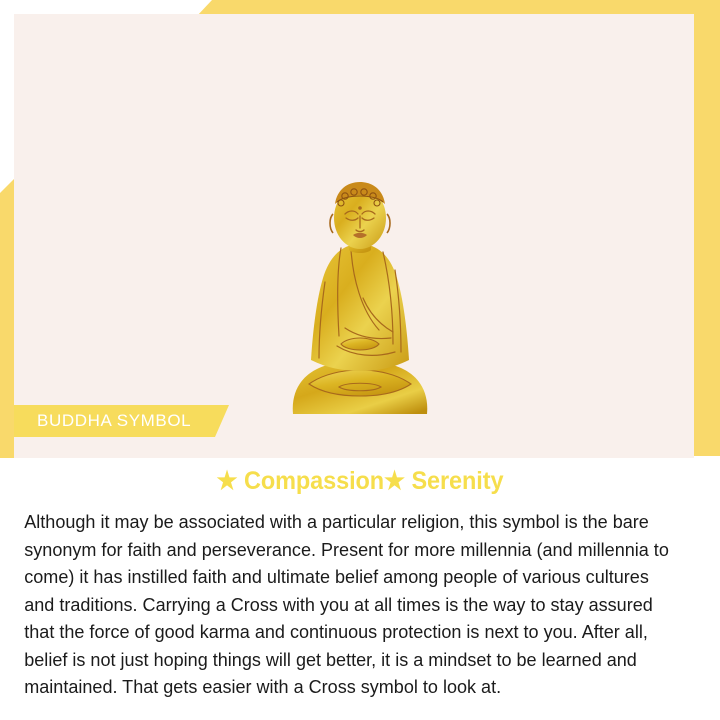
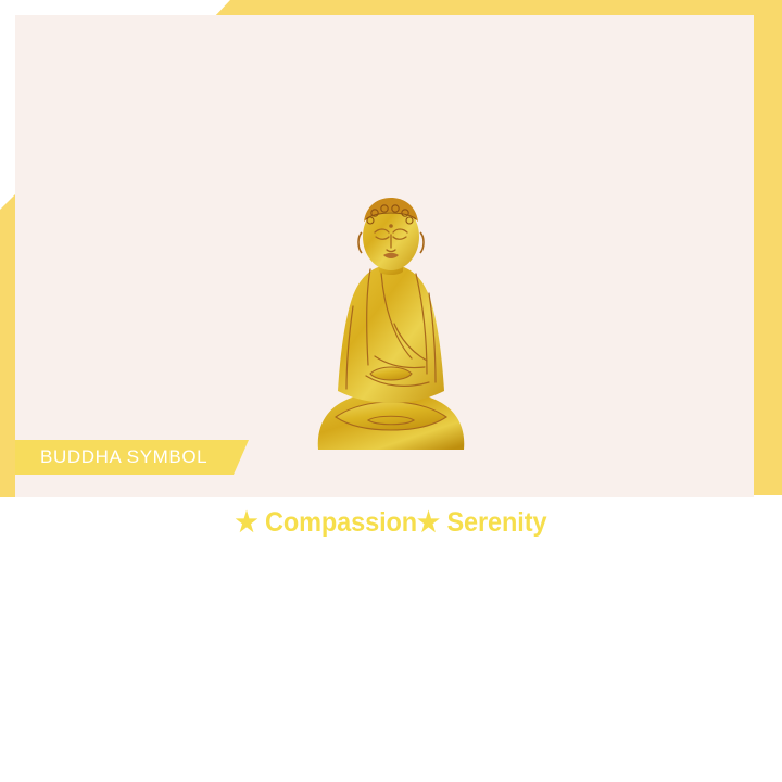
  BUDDHA SYMBOL
  ★ Compassion★ Serenity
- Although it may be associated with a particular religion, this symbol is the bare synonym for faith and perseverance. Present for more millennia (and millennia to come) it has instilled faith and ultimate belief among people of various cultures and traditions. Carrying a Cross with you at all times is the way to stay assured that the force of good karma and continuous protection is next to you. After all, belief is not just hoping things will get better, it is a mindset to be learned and maintained. That gets easier with a Cross symbol to look at.
